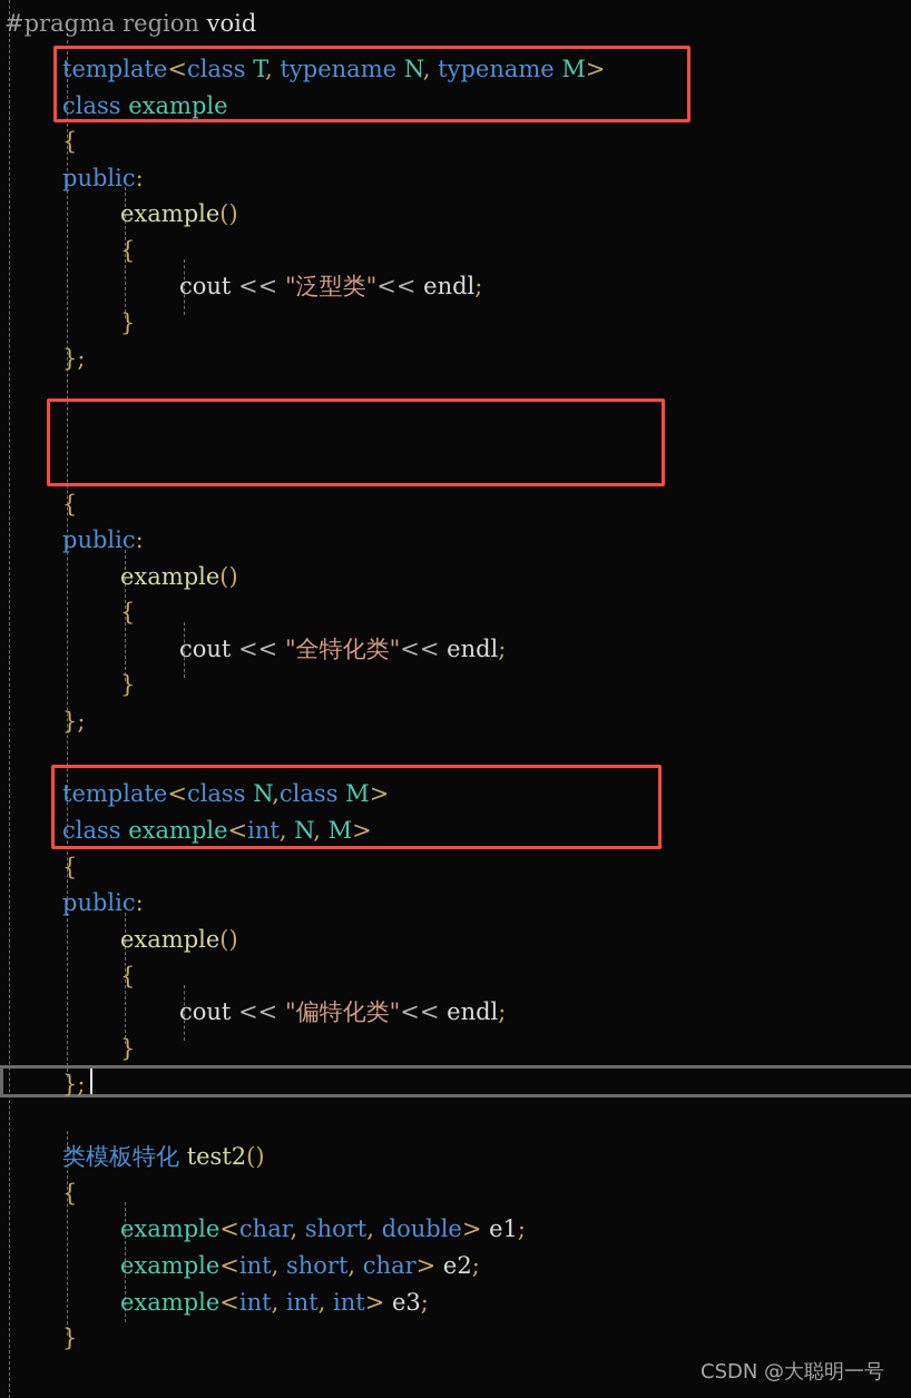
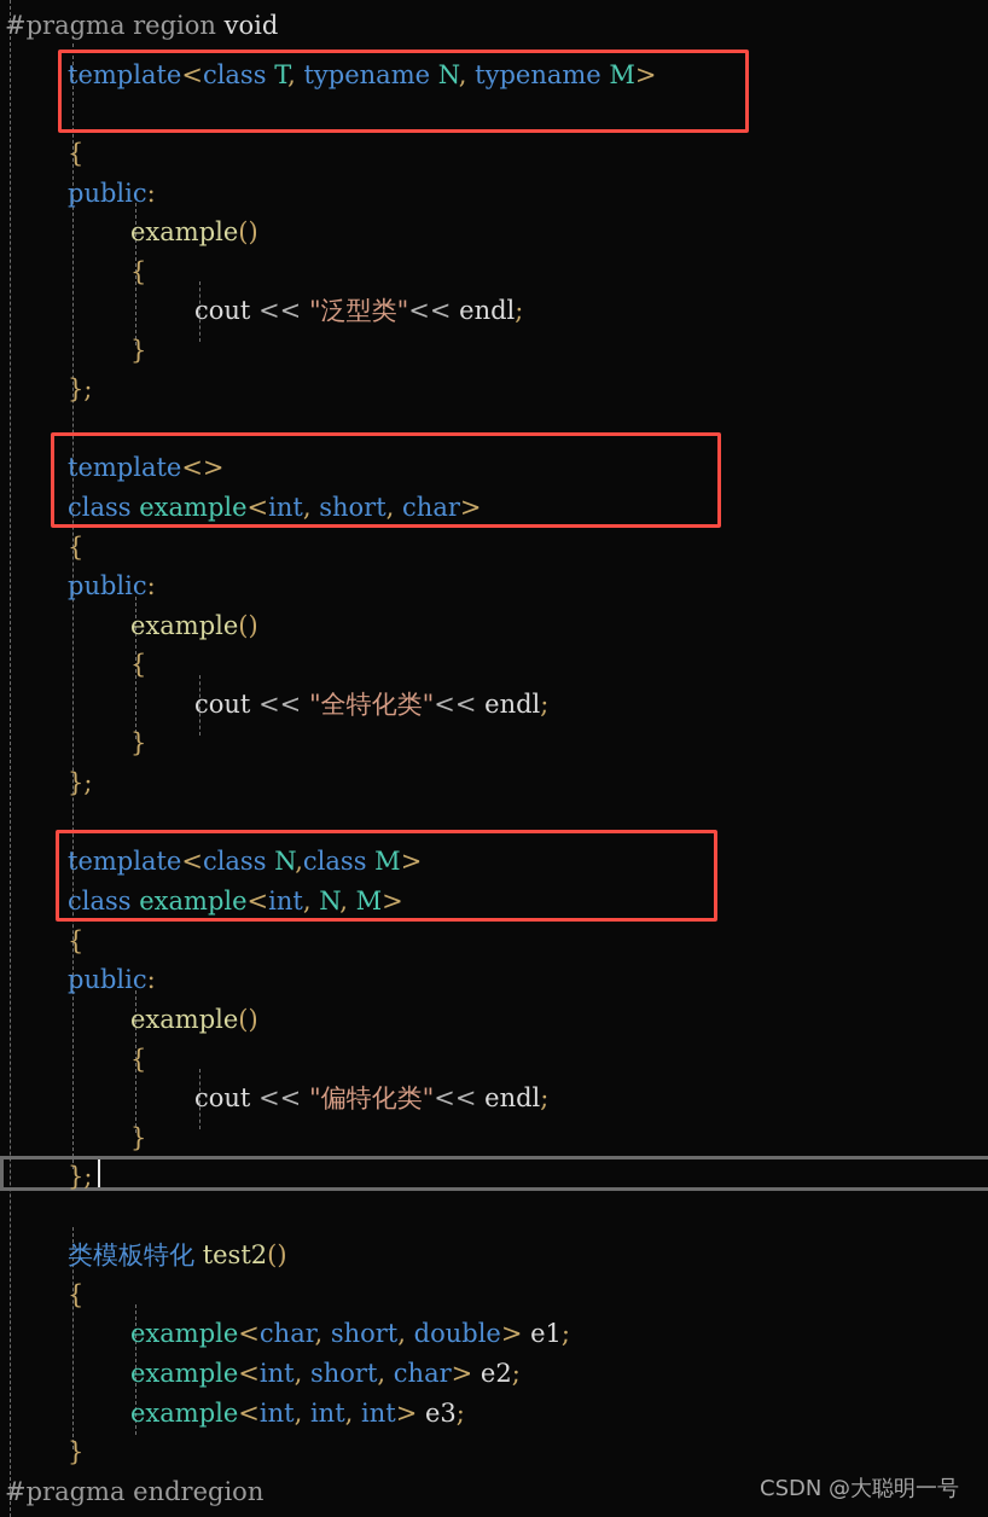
  #pragma region void
  template<class T, typename N, typename M>
- class example
  {
  public:
  example()
  {
  cout << "泛型类"<< endl;
  }
  };
+ template<>
+ class example<int, short, char>
  {
  public:
  example()
  {
  cout << "全特化类"<< endl;
  }
  };
  template<class N,class M>
  class example<int, N, M>
  {
  public:
  example()
  {
  cout << "偏特化类"<< endl;
  }
  };
  类模板特化 test2()
  {
  example<char, short, double> e1;
  example<int, short, char> e2;
  example<int, int, int> e3;
  }
+ #pragma endregion
  CSDN @大聪明一号
